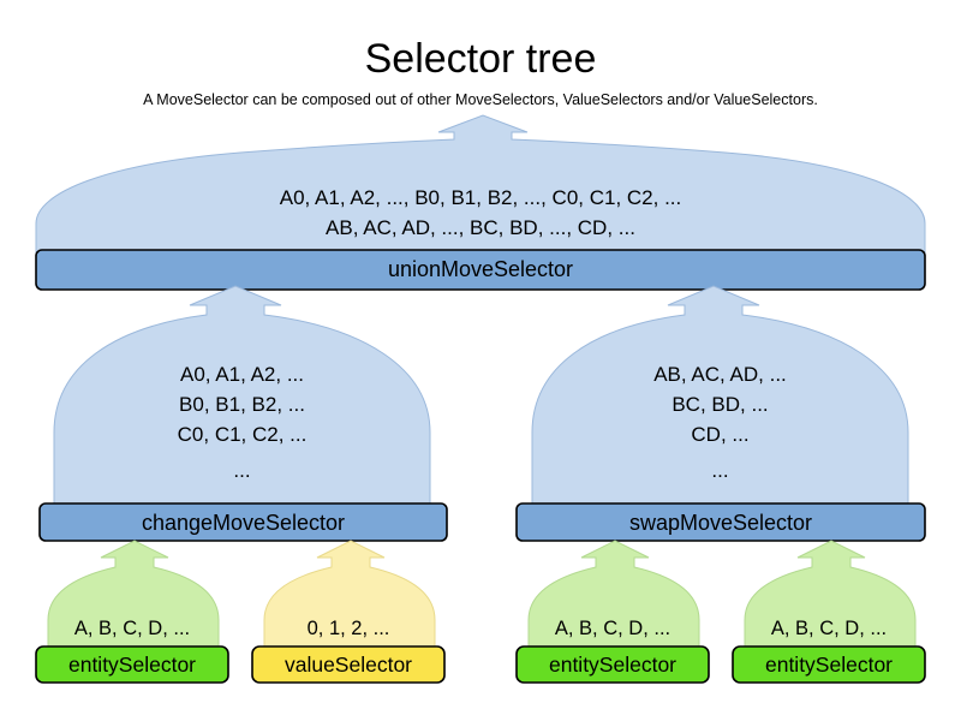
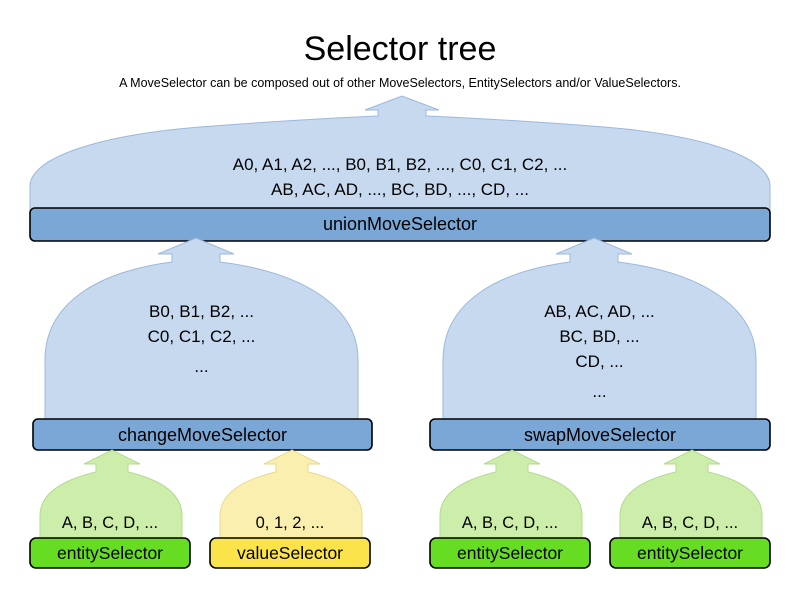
  Selector tree
- A MoveSelector can be composed out of other MoveSelectors, ValueSelectors and/or ValueSelectors.
+ A MoveSelector can be composed out of other MoveSelectors, EntitySelectors and/or ValueSelectors.
  A0, A1, A2, ..., B0, B1, B2, ..., C0, C1, C2, ...
  AB, AC, AD, ..., BC, BD, ..., CD, ...
  unionMoveSelector
- A0, A1, A2, ...
  B0, B1, B2, ...
  C0, C1, C2, ...
  ...
  changeMoveSelector
  AB, AC, AD, ...
  BC, BD, ...
  CD, ...
  ...
  swapMoveSelector
  A, B, C, D, ...
  entitySelector
  0, 1, 2, ...
  valueSelector
  A, B, C, D, ...
  entitySelector
  A, B, C, D, ...
  entitySelector
